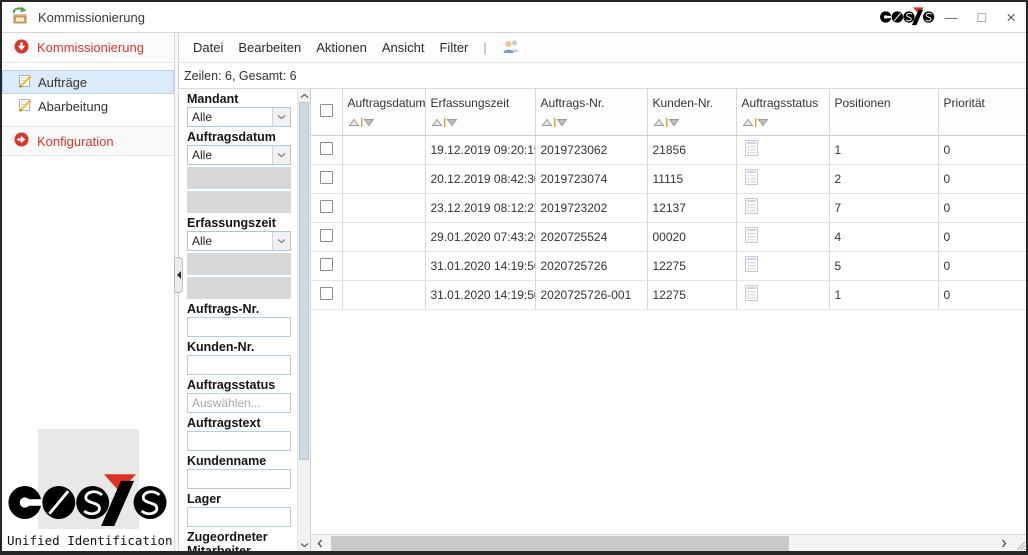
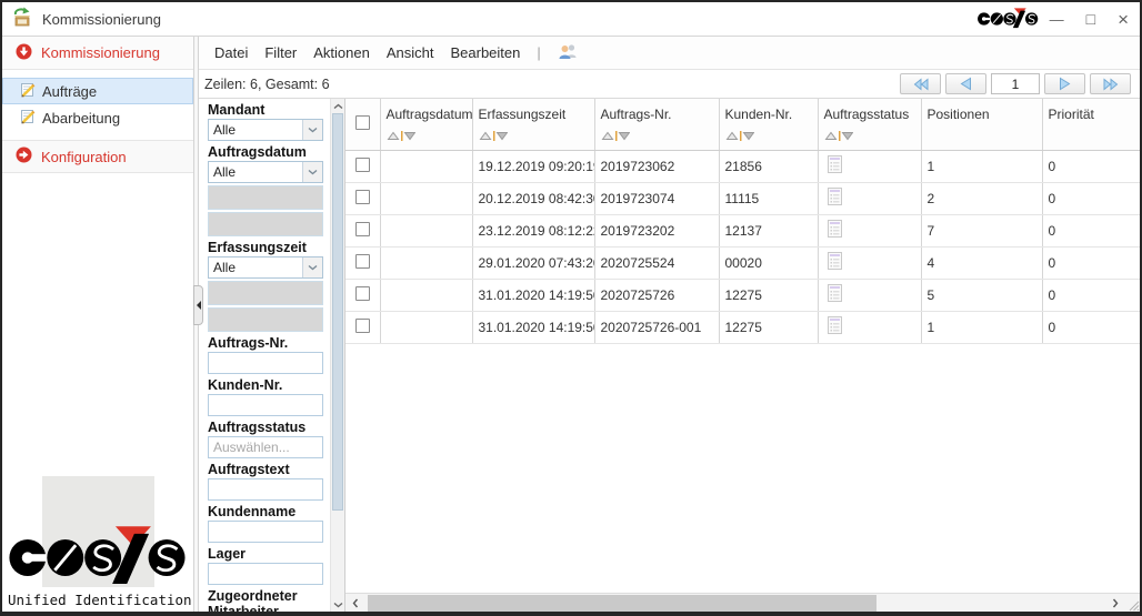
  Kommissionierung
  —
  □
  ×
  Kommissionierung
  Aufträge
  Abarbeitung
  Konfiguration
  Unified Identification
  Datei
- Bearbeiten
+ Filter
  Aktionen
  Ansicht
- Filter
+ Bearbeiten
  |
  Zeilen: 6, Gesamt: 6
+ 1
  Mandant
  Alle
  Auftragsdatum
  Alle
  Erfassungszeit
  Alle
  Auftrags-Nr.
  Kunden-Nr.
  Auftragsstatus
  Auswählen...
  Auftragstext
  Kundenname
  Lager
  	Auftragsdatum	Erfassungszeit	Auftrags-Nr.	Kunden-Nr.	Auftragsstatus	Positionen	Priorität
  		19.12.2019 09:20:1	2019723062	21856		1	0
  		20.12.2019 08:42:3	2019723074	11115		2	0
  		23.12.2019 08:12:2	2019723202	12137		7	0
  		29.01.2020 07:43:2	2020725524	00020		4	0
  		31.01.2020 14:19:5	2020725726	12275		5	0
  		31.01.2020 14:19:5	2020725726-001	12275		1	0
